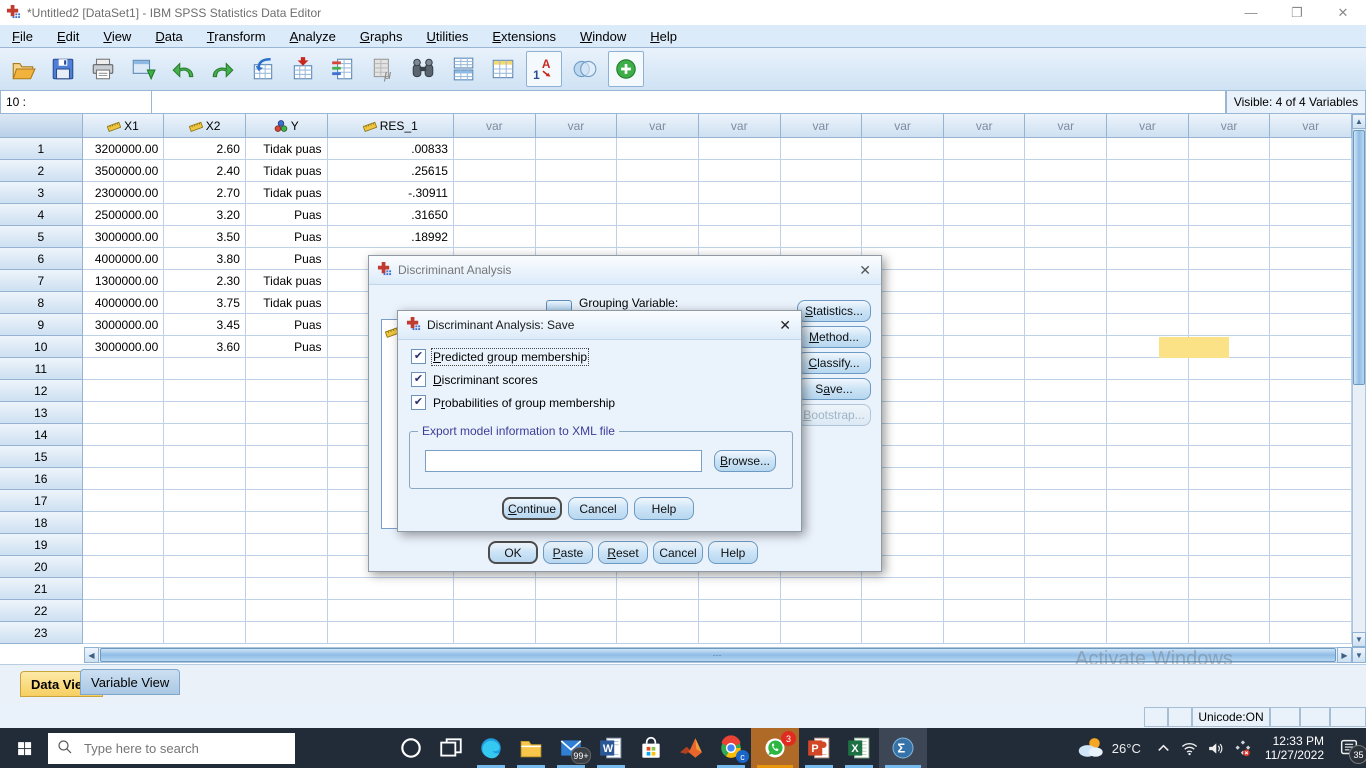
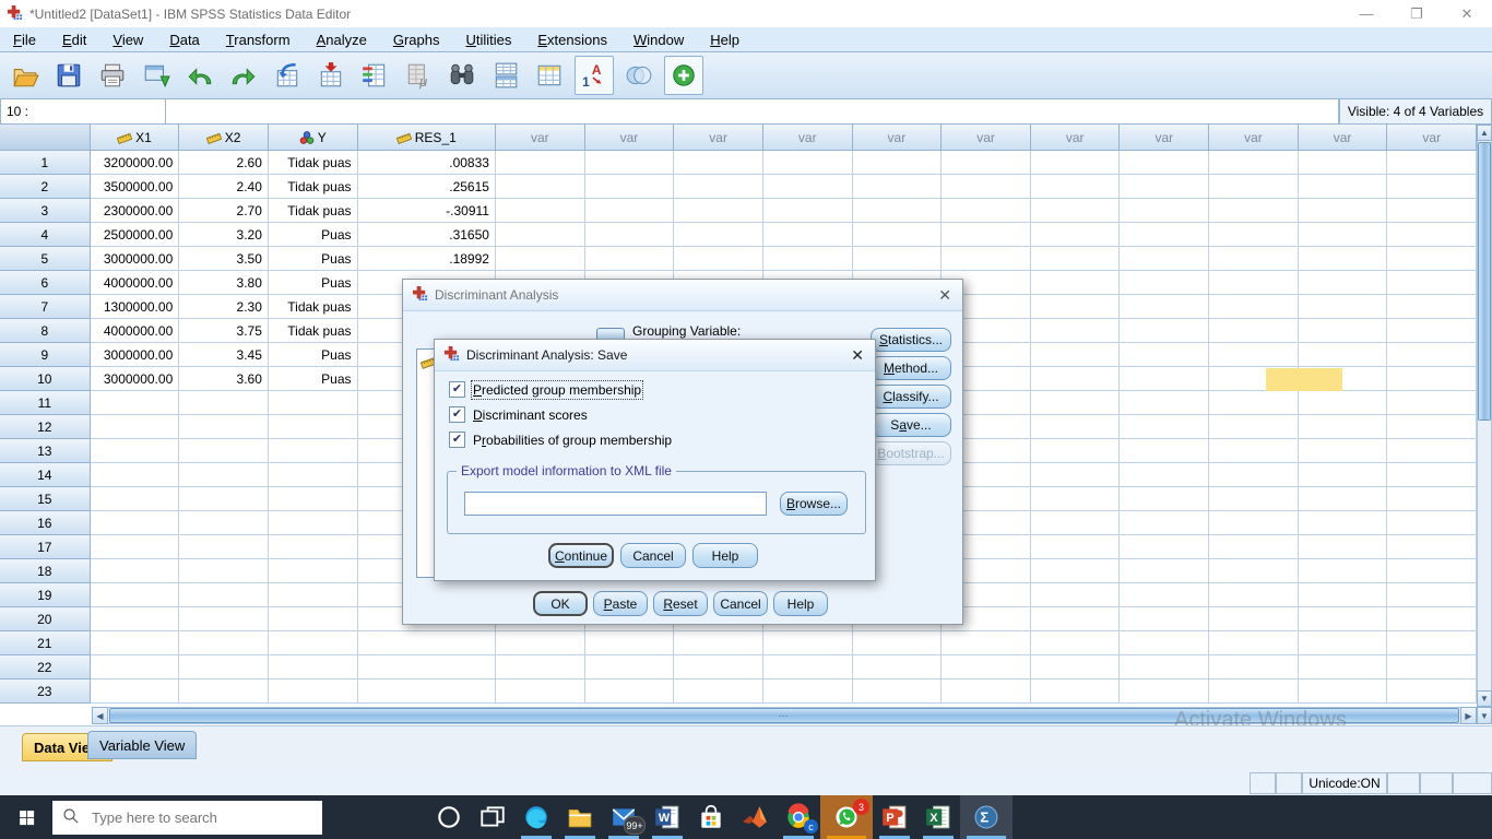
  *Untitled2 [DataSet1] - IBM SPSS Statistics Data Editor
  —
  ❐
  ✕
  File
  Edit
  View
  Data
  Transform
  Analyze
  Graphs
  Utilities
  Extensions
  Window
  Help
  μ
  A
  1
  10 :
  Visible: 4 of 4 Variables
  X1
  X2
  Y
  RES_1
  var
  var
  var
  var
  var
  var
  var
  var
  var
  var
  var
  1
  3200000.00
  2.60
  Tidak puas
  .00833
  2
  3500000.00
  2.40
  Tidak puas
  .25615
  3
  2300000.00
  2.70
  Tidak puas
  -.30911
  4
  2500000.00
  3.20
  Puas
  .31650
  5
  3000000.00
  3.50
  Puas
  .18992
  6
  4000000.00
  3.80
  Puas
  7
  1300000.00
  2.30
  Tidak puas
  8
  4000000.00
  3.75
  Tidak puas
  9
  3000000.00
  3.45
  Puas
  10
  3000000.00
  3.60
  Puas
  11
  12
  13
  14
  15
  16
  17
  18
  19
  20
  21
  22
  23
  ▲
  ▼
  ◀
  ⋯
  ▶
  ▼
  Activate Windows
  Data Vie
  Variable View
  Unicode:ON
  Discriminant Analysis
  ✕
  Grouping Variable:
  S
  tatistics...
  M
  ethod...
  C
  lassify...
  S
  a
  ve...
  B
  ootstrap...
  OK
  P
  aste
  R
  eset
  Cancel
  Help
  Discriminant Analysis: Save
  ✕
  ✔
  Predicted group membership
  ✔
  Discriminant scores
  ✔
  Probabilities of group membership
  Export model information to XML file
  B
  rowse...
  C
  ontinue
  Cancel
  Help
  Type here to search
  99+
  W
  c
  3
  P
  X
  Σ
- 26°C
- 12:33 PM
- 11/27/2022
- 35
